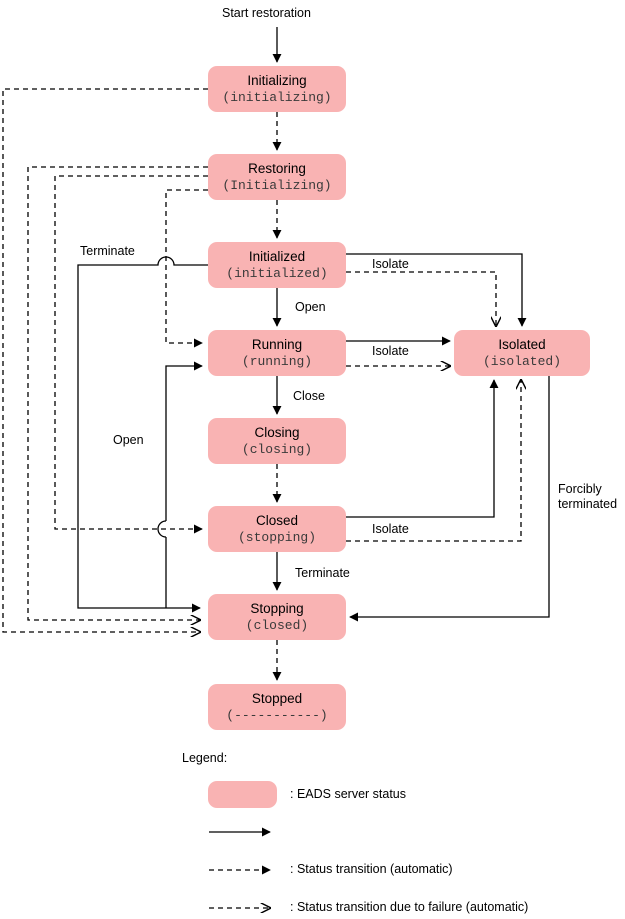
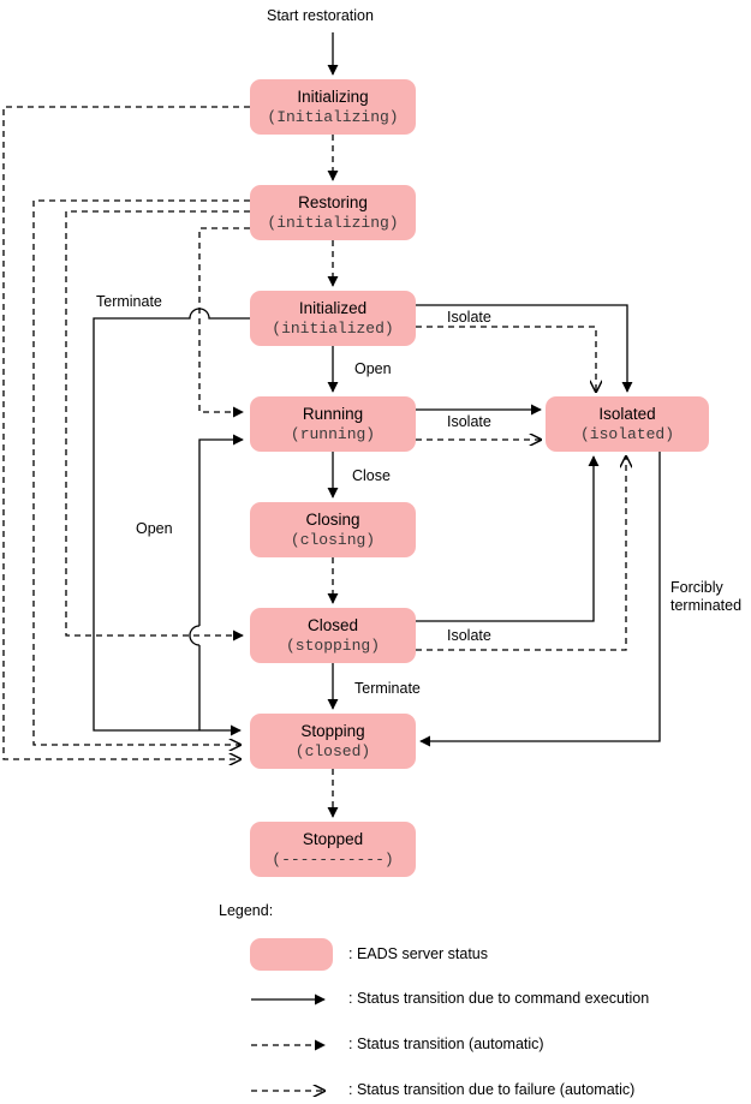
  Start restoration
  Initializing
- (initializing)
+ (Initializing)
  Restoring
- (Initializing)
+ (initializing)
  Initialized
  (initialized)
  Running
  (running)
  Closing
  (closing)
  Closed
  (stopping)
  Stopping
  (closed)
  Stopped
  (-----------)
  Isolated
  (isolated)
  Terminate
  Isolate
  Open
  Isolate
  Close
  Open
  Isolate
  Forcibly
  terminated
  Terminate
  Legend:
  : EADS server status
+ : Status transition due to command execution
  : Status transition (automatic)
  : Status transition due to failure (automatic)
